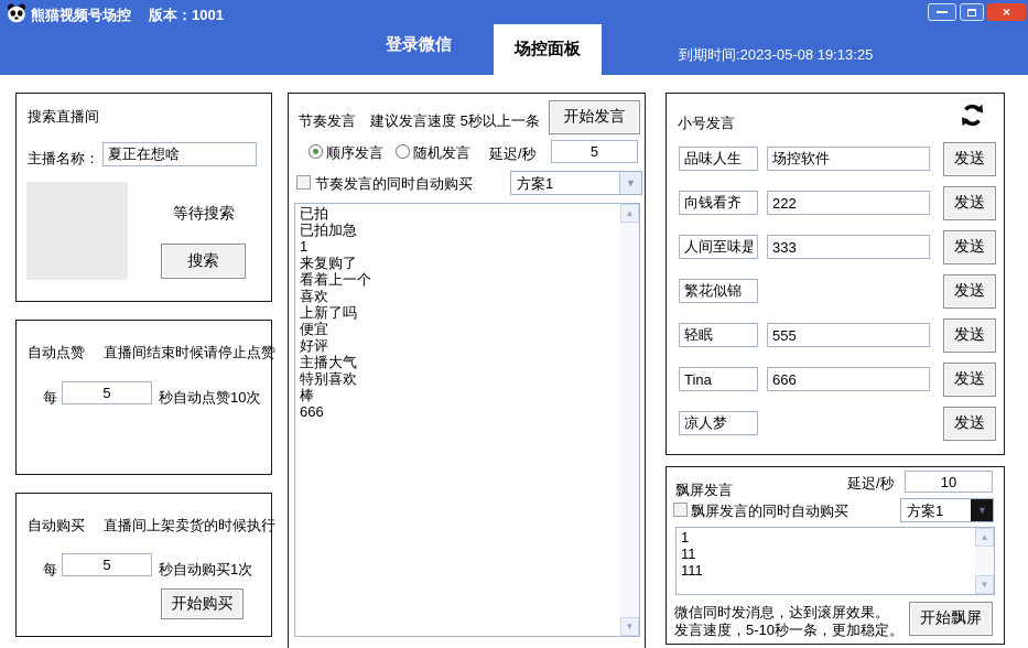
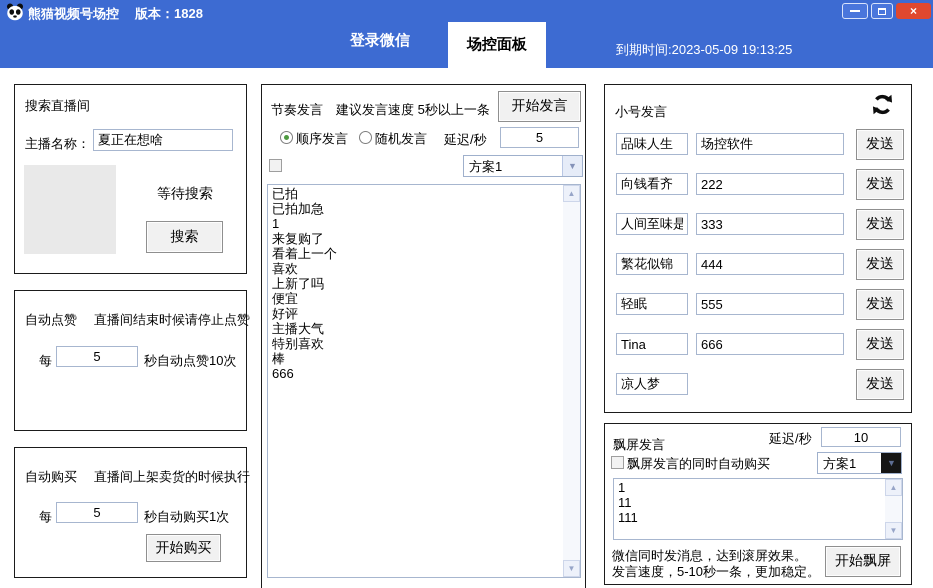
- 熊猫视频号场控 版本：1001
+ 熊猫视频号场控 版本：1828
  ×
  登录微信
  场控面板
- 到期时间:2023-05-08 19:13:25
+ 到期时间:2023-05-09 19:13:25
  搜索直播间
  主播名称：
  夏正在想啥
  等待搜索
  搜索
  自动点赞
  直播间结束时候请停止点赞
  每
  5
  秒自动点赞10次
  自动购买
  直播间上架卖货的时候执行
  每
  5
  秒自动购买1次
  开始购买
  节奏发言
  建议发言速度 5秒以上一条
  开始发言
  顺序发言
  随机发言
  延迟/秒
  5
- 节奏发言的同时自动购买
  方案1
  ▼
  已拍
  已拍加急
  1
  来复购了
  看着上一个
  喜欢
  上新了吗
  便宜
  好评
  主播大气
  特别喜欢
  棒
  666
  ▲
  ▼
  小号发言
  品味人生
  场控软件
  发送
  向钱看齐
  222
  发送
  人间至味是
  333
  发送
  繁花似锦
+ 444
  发送
  轻眠
  555
  发送
  Tina
  666
  发送
  凉人梦
  发送
  飘屏发言
  延迟/秒
  10
  飘屏发言的同时自动购买
  方案1
  ▼
  1
  11
  111
  ▲
  ▼
  微信同时发消息，达到滚屏效果。
  发言速度，5-10秒一条，更加稳定。
  开始飘屏
